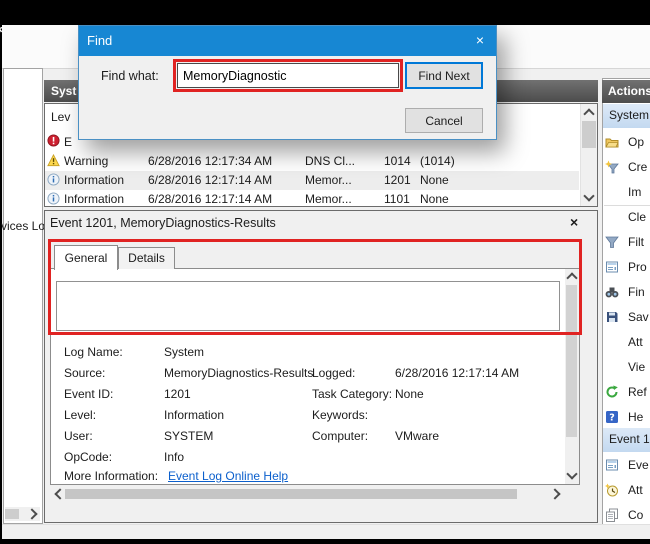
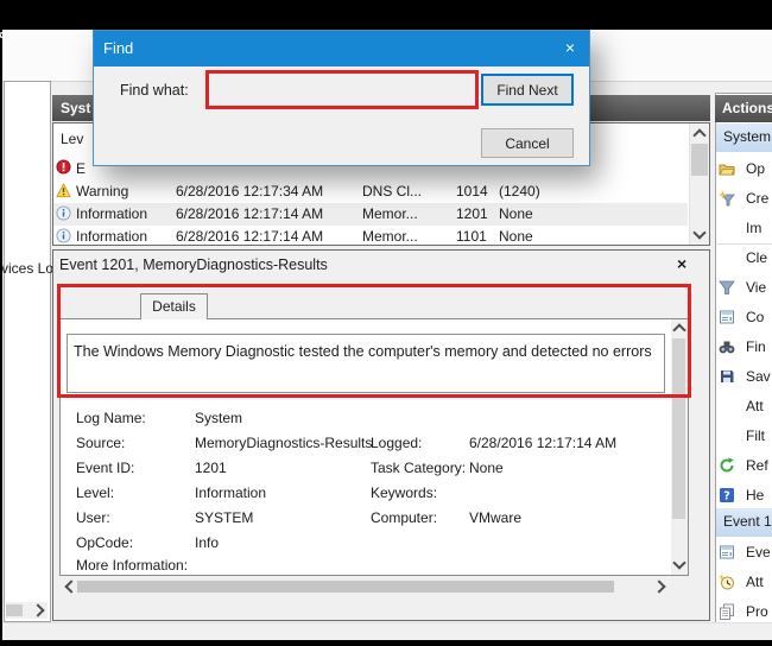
  vices Lo
  Syst
  Lev
  E
  Warning
  6/28/2016 12:17:34 AM
  DNS Cl...
  1014
- (1014)
+ (1240)
  Information
  6/28/2016 12:17:14 AM
  Memor...
  1201
  None
  Information
  6/28/2016 12:17:14 AM
  Memor...
  1101
  None
  Event 1201, MemoryDiagnostics-Results
  ×
- General
  Details
+ The Windows Memory Diagnostic tested the computer's memory and detected no errors
  Log Name:
  System
  Source:
  MemoryDiagnostics-Results
  Logged:
  6/28/2016 12:17:14 AM
  Event ID:
  1201
  Task Category:
  None
  Level:
  Information
  Keywords:
  User:
  SYSTEM
  Computer:
  VMware
  OpCode:
  Info
  More Information:
- Event Log Online Help
  Actions
  System
  Op
  Cre
  Im
  Cle
- Filt
+ Vie
- Pro
+ Co
  Fin
  Sav
  Att
- Vie
+ Filt
  Ref
  ?
  He
  Event 1
  Eve
  Att
- Co
+ Pro
  Find
  ×
  Find what:
- MemoryDiagnostic
  Find Next
  Cancel
